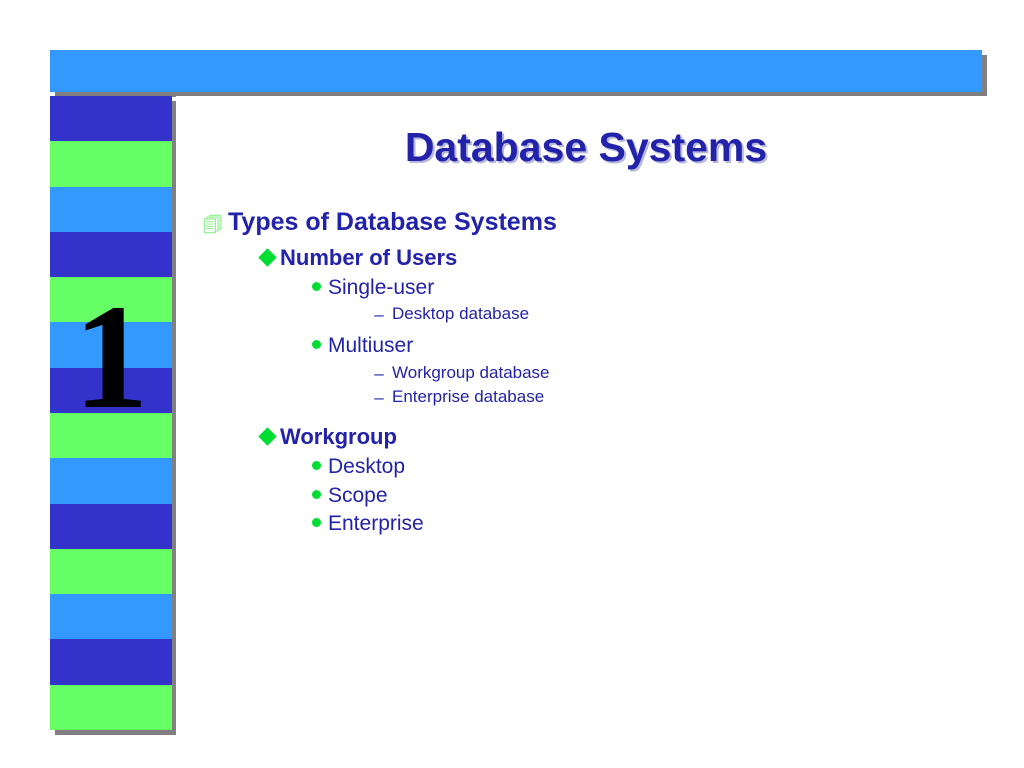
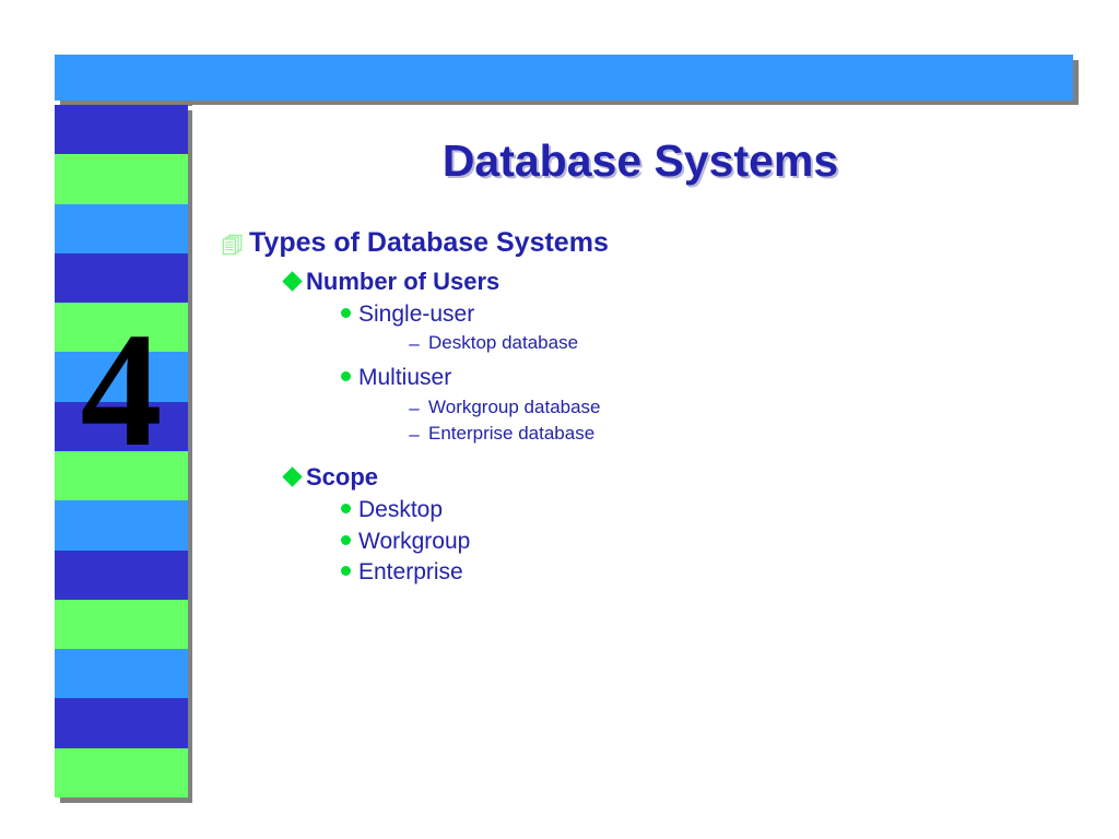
- 1
+ 4
  Database Systems
  Types of Database Systems
  Number of Users
  Single-user
  –
  Desktop database
  Multiuser
  –
  Workgroup database
  –
  Enterprise database
- Workgroup
+ Scope
  Desktop
- Scope
+ Workgroup
  Enterprise
